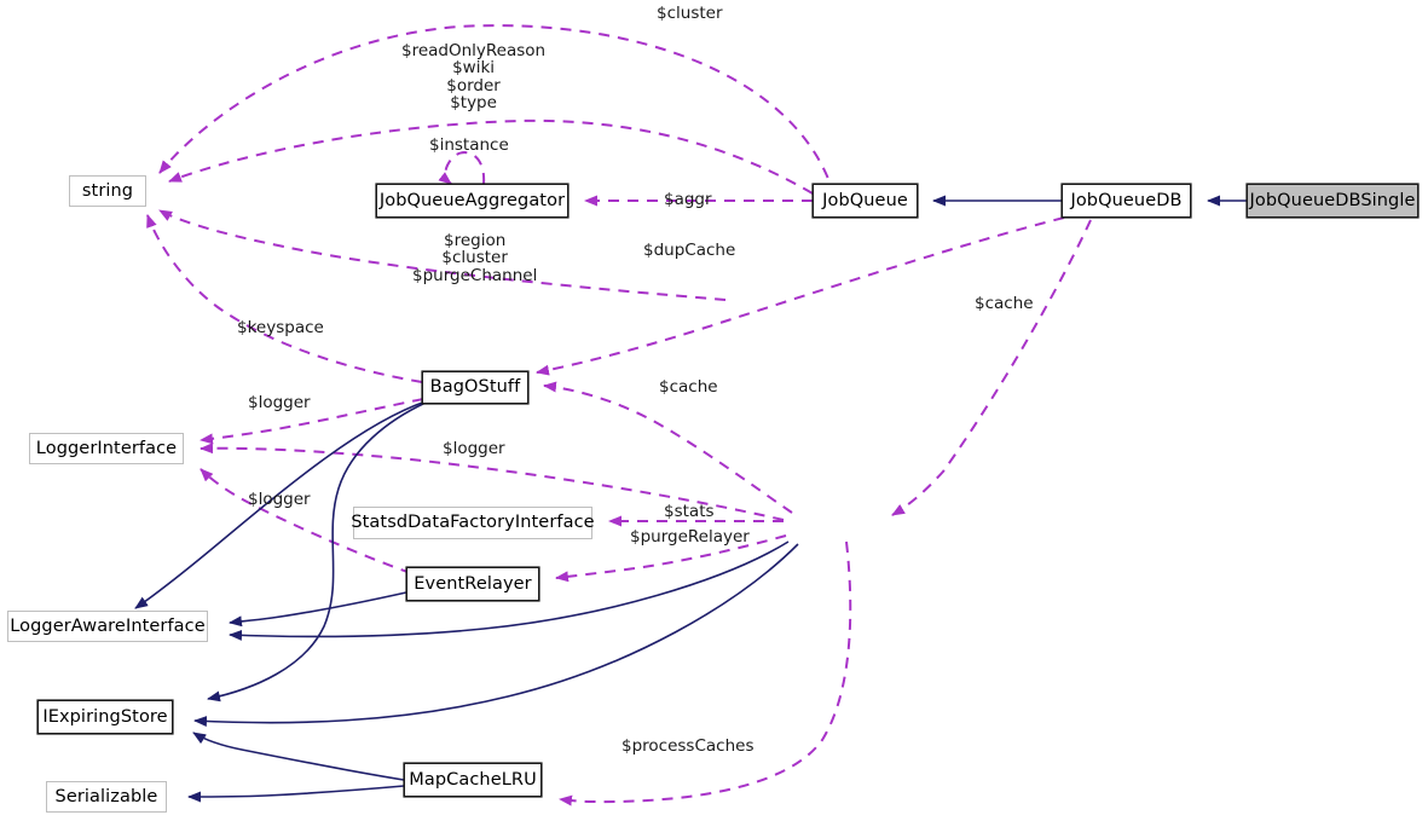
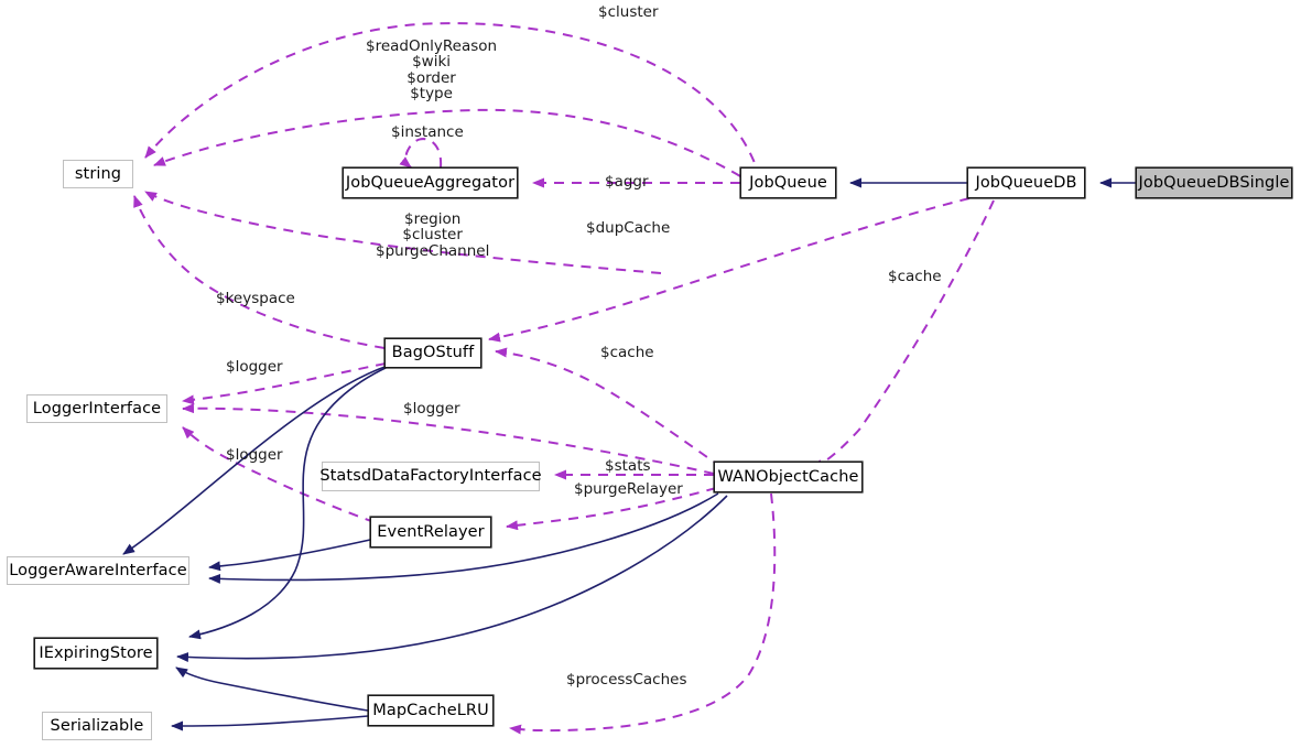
  string
  JobQueueAggregator
  JobQueue
  JobQueueDB
  JobQueueDBSingle
  BagOStuff
  LoggerInterface
  StatsdDataFactoryInterface
+ WANObjectCache
  EventRelayer
  LoggerAwareInterface
  IExpiringStore
  MapCacheLRU
  Serializable
  $cluster
  $readOnlyReason
  $wiki
  $order
  $type
  $instance
  $aggr
  $region
  $cluster
  $purgeChannel
  $dupCache
  $cache
  $keyspace
  $cache
  $logger
  $logger
  $logger
  $stats
  $purgeRelayer
  $processCaches
